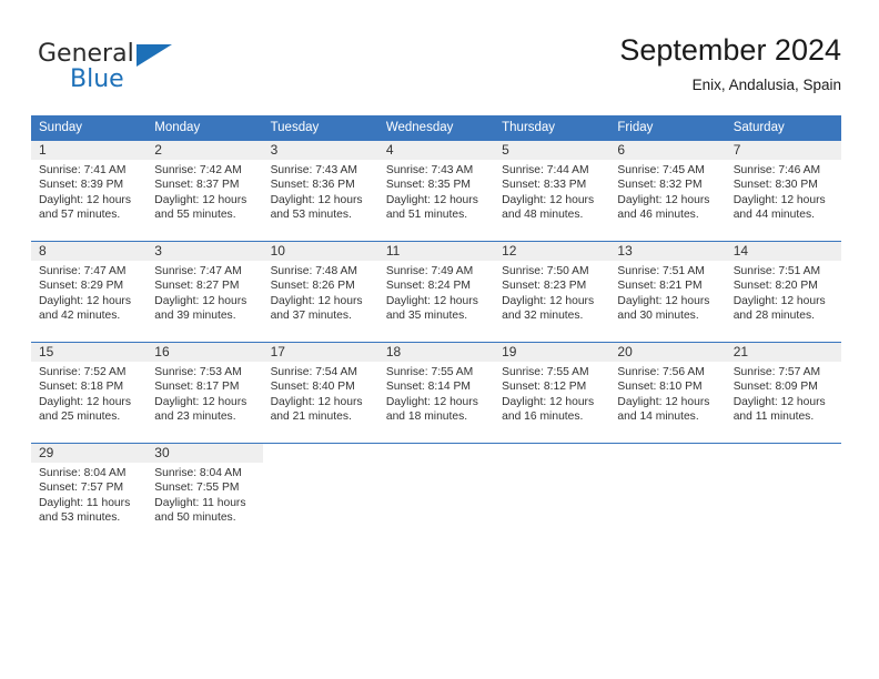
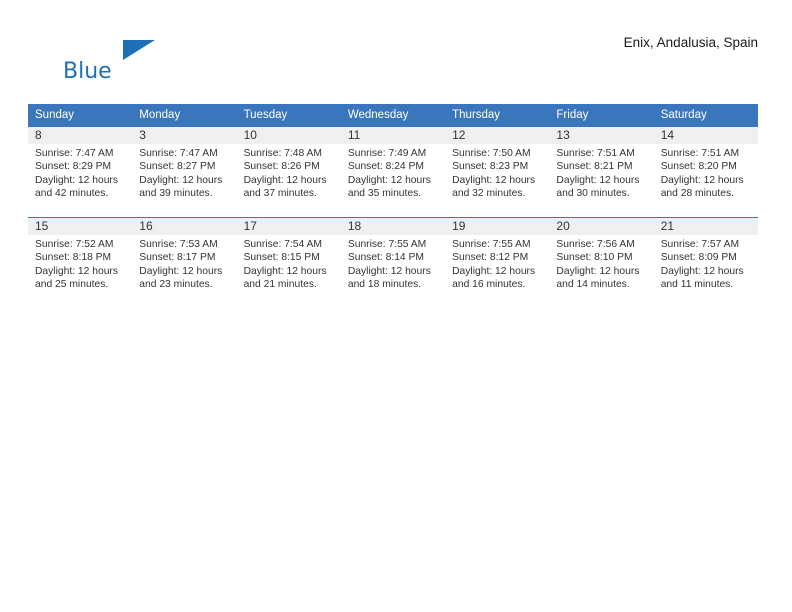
- General
  Blue
- September 2024
  Enix, Andalusia, Spain
  Sunday	Monday	Tuesday	Wednesday	Thursday	Friday	Saturday
- 1 Sunrise: 7:41 AM Sunset: 8:39 PM Daylight: 12 hours and 57 minutes.	2 Sunrise: 7:42 AM Sunset: 8:37 PM Daylight: 12 hours and 55 minutes.	3 Sunrise: 7:43 AM Sunset: 8:36 PM Daylight: 12 hours and 53 minutes.	4 Sunrise: 7:43 AM Sunset: 8:35 PM Daylight: 12 hours and 51 minutes.	5 Sunrise: 7:44 AM Sunset: 8:33 PM Daylight: 12 hours and 48 minutes.	6 Sunrise: 7:45 AM Sunset: 8:32 PM Daylight: 12 hours and 46 minutes.	7 Sunrise: 7:46 AM Sunset: 8:30 PM Daylight: 12 hours and 44 minutes.
  8 Sunrise: 7:47 AM Sunset: 8:29 PM Daylight: 12 hours and 42 minutes.	3 Sunrise: 7:47 AM Sunset: 8:27 PM Daylight: 12 hours and 39 minutes.	10 Sunrise: 7:48 AM Sunset: 8:26 PM Daylight: 12 hours and 37 minutes.	11 Sunrise: 7:49 AM Sunset: 8:24 PM Daylight: 12 hours and 35 minutes.	12 Sunrise: 7:50 AM Sunset: 8:23 PM Daylight: 12 hours and 32 minutes.	13 Sunrise: 7:51 AM Sunset: 8:21 PM Daylight: 12 hours and 30 minutes.	14 Sunrise: 7:51 AM Sunset: 8:20 PM Daylight: 12 hours and 28 minutes.
- 15 Sunrise: 7:52 AM Sunset: 8:18 PM Daylight: 12 hours and 25 minutes.	16 Sunrise: 7:53 AM Sunset: 8:17 PM Daylight: 12 hours and 23 minutes.	17 Sunrise: 7:54 AM Sunset: 8:40 PM Daylight: 12 hours and 21 minutes.	18 Sunrise: 7:55 AM Sunset: 8:14 PM Daylight: 12 hours and 18 minutes.	19 Sunrise: 7:55 AM Sunset: 8:12 PM Daylight: 12 hours and 16 minutes.	20 Sunrise: 7:56 AM Sunset: 8:10 PM Daylight: 12 hours and 14 minutes.	21 Sunrise: 7:57 AM Sunset: 8:09 PM Daylight: 12 hours and 11 minutes.
+ 15 Sunrise: 7:52 AM Sunset: 8:18 PM Daylight: 12 hours and 25 minutes.	16 Sunrise: 7:53 AM Sunset: 8:17 PM Daylight: 12 hours and 23 minutes.	17 Sunrise: 7:54 AM Sunset: 8:15 PM Daylight: 12 hours and 21 minutes.	18 Sunrise: 7:55 AM Sunset: 8:14 PM Daylight: 12 hours and 18 minutes.	19 Sunrise: 7:55 AM Sunset: 8:12 PM Daylight: 12 hours and 16 minutes.	20 Sunrise: 7:56 AM Sunset: 8:10 PM Daylight: 12 hours and 14 minutes.	21 Sunrise: 7:57 AM Sunset: 8:09 PM Daylight: 12 hours and 11 minutes.
- 29 Sunrise: 8:04 AM Sunset: 7:57 PM Daylight: 11 hours and 53 minutes.	30 Sunrise: 8:04 AM Sunset: 7:55 PM Daylight: 11 hours and 50 minutes.
